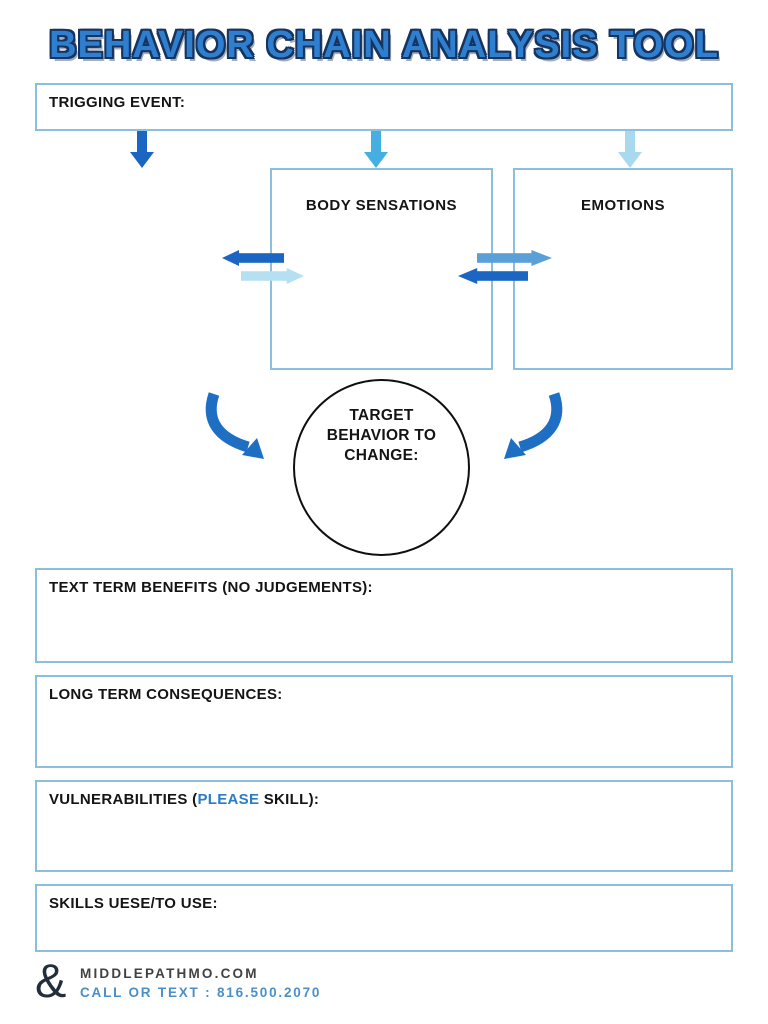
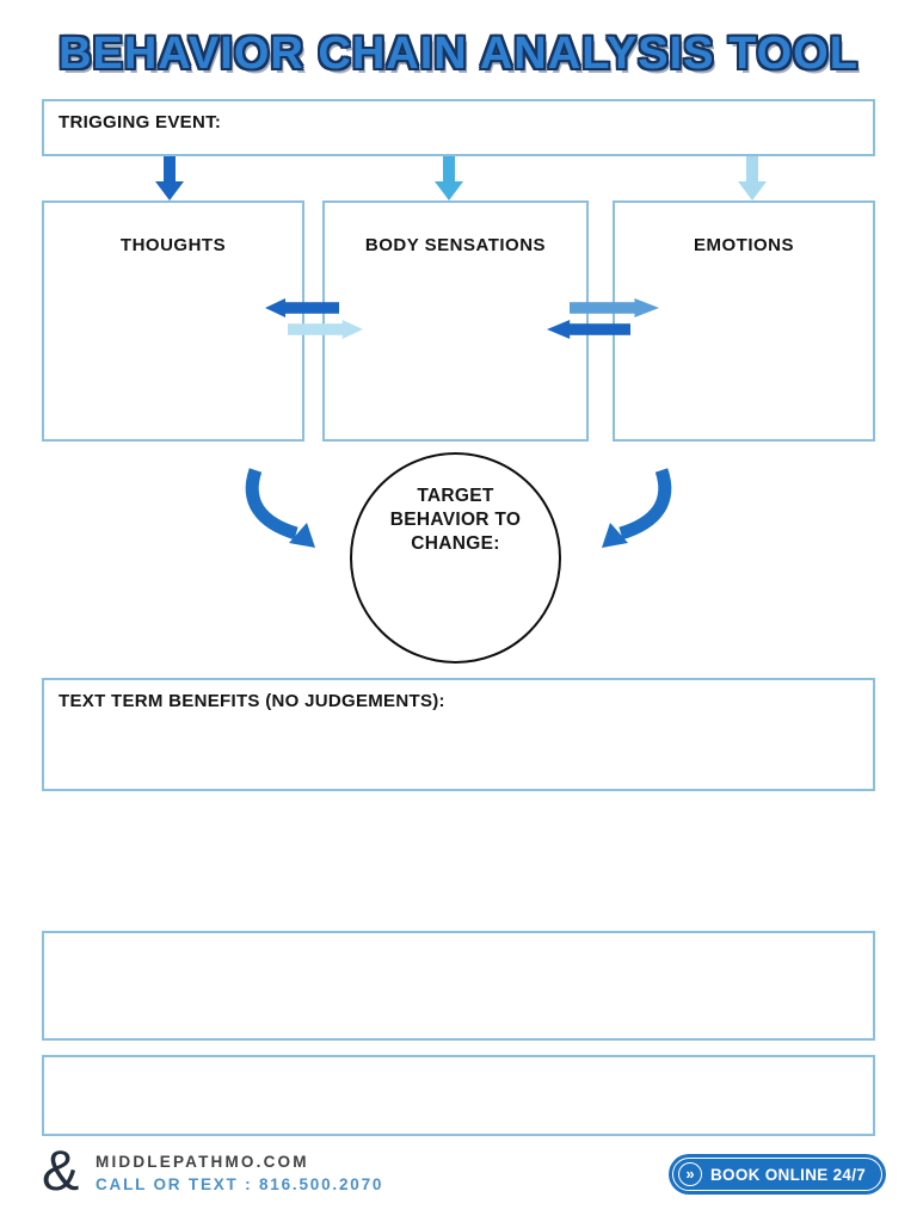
  BEHAVIOR CHAIN ANALYSIS TOOL
  TRIGGING EVENT:
+ THOUGHTS
  BODY SENSATIONS
  EMOTIONS
  TARGET BEHAVIOR TO CHANGE:
  TEXT TERM BENEFITS (NO JUDGEMENTS):
- LONG TERM CONSEQUENCES:
- VULNERABILITIES (PLEASE SKILL):
- SKILLS UESE/TO USE:
  &
  MIDDLEPATHMO.COM
  CALL OR TEXT : 816.500.2070
+ »
+ BOOK ONLINE 24/7
